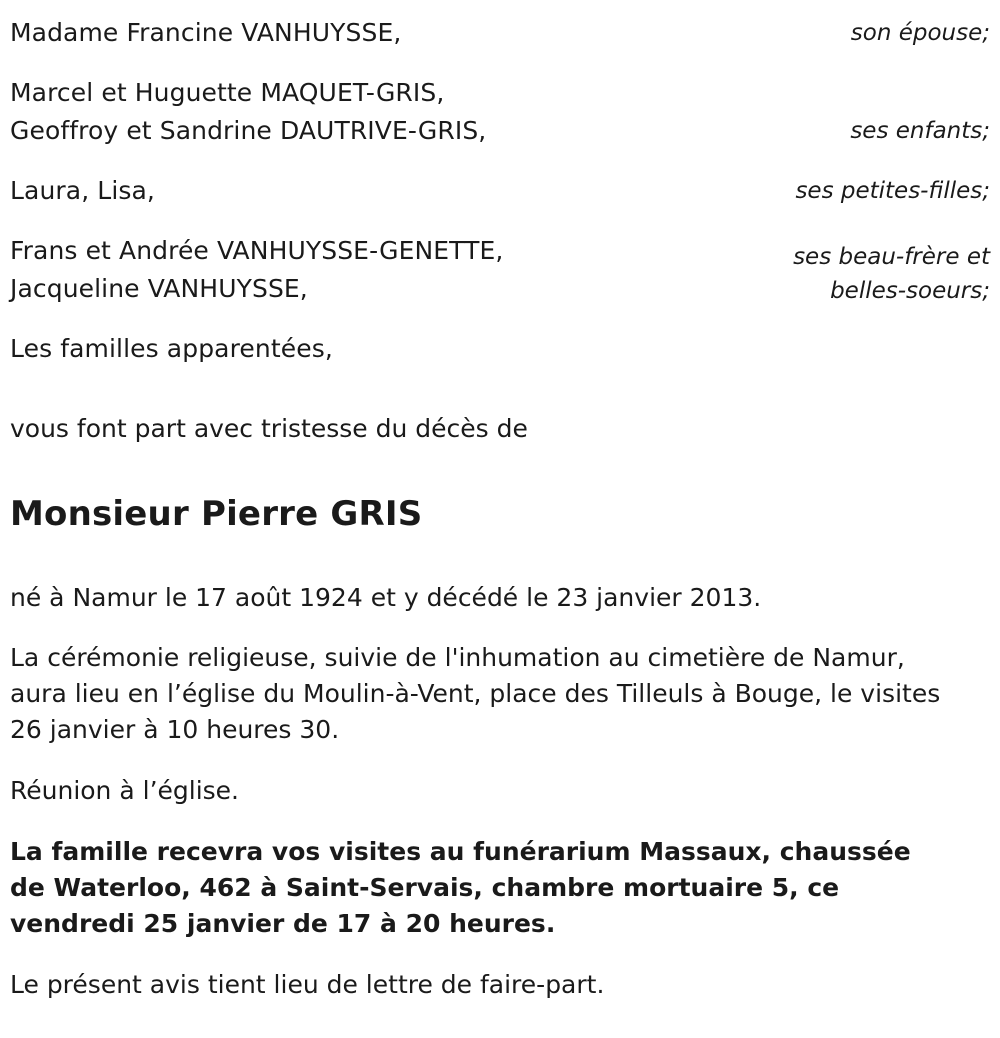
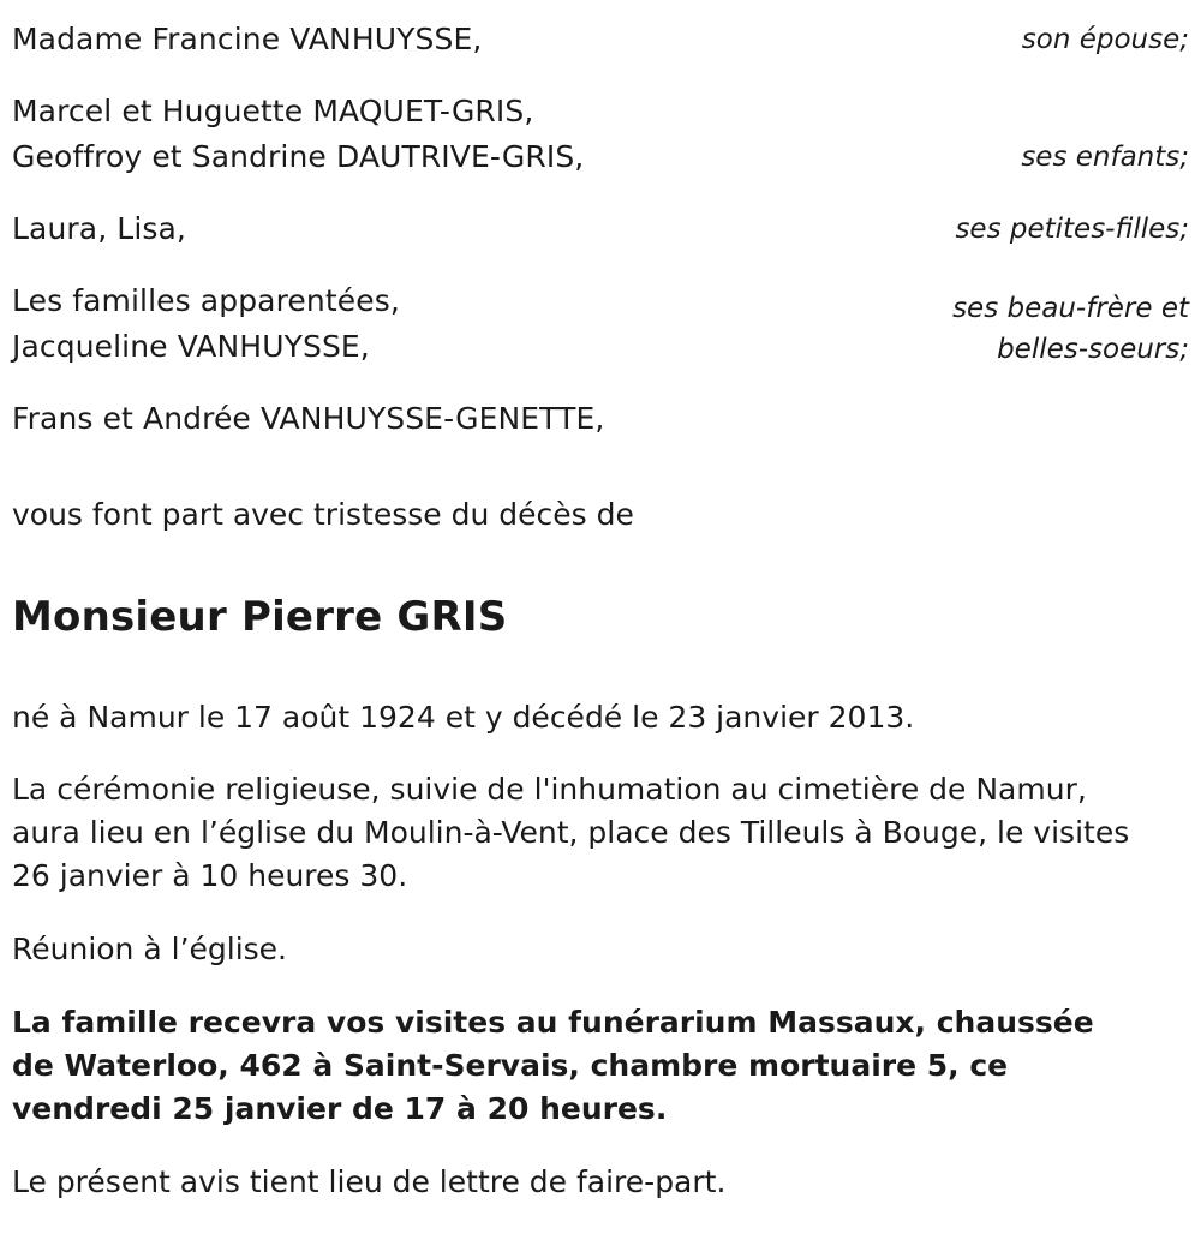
  Madame Francine VANHUYSSE,
  son épouse;
  Marcel et Huguette MAQUET-GRIS,
  Geoffroy et Sandrine DAUTRIVE-GRIS,
  ses enfants;
  Laura, Lisa,
  ses petites-filles;
- Frans et Andrée VANHUYSSE-GENETTE,
+ Les familles apparentées,
  Jacqueline VANHUYSSE,
  ses beau-frère et
  belles-soeurs;
- Les familles apparentées,
+ Frans et Andrée VANHUYSSE-GENETTE,
  vous font part avec tristesse du décès de
  Monsieur Pierre GRIS
  né à Namur le 17 août 1924 et y décédé le 23 janvier 2013.
  La cérémonie religieuse, suivie de l'inhumation au cimetière de Namur, aura lieu en l’église du Moulin-à-Vent, place des Tilleuls à Bouge, le visites 26 janvier à 10 heures 30.
  Réunion à l’église.
  La famille recevra vos visites au funérarium Massaux, chaussée de Waterloo, 462 à Saint-Servais, chambre mortuaire 5, ce vendredi 25 janvier de 17 à 20 heures.
  Le présent avis tient lieu de lettre de faire-part.
